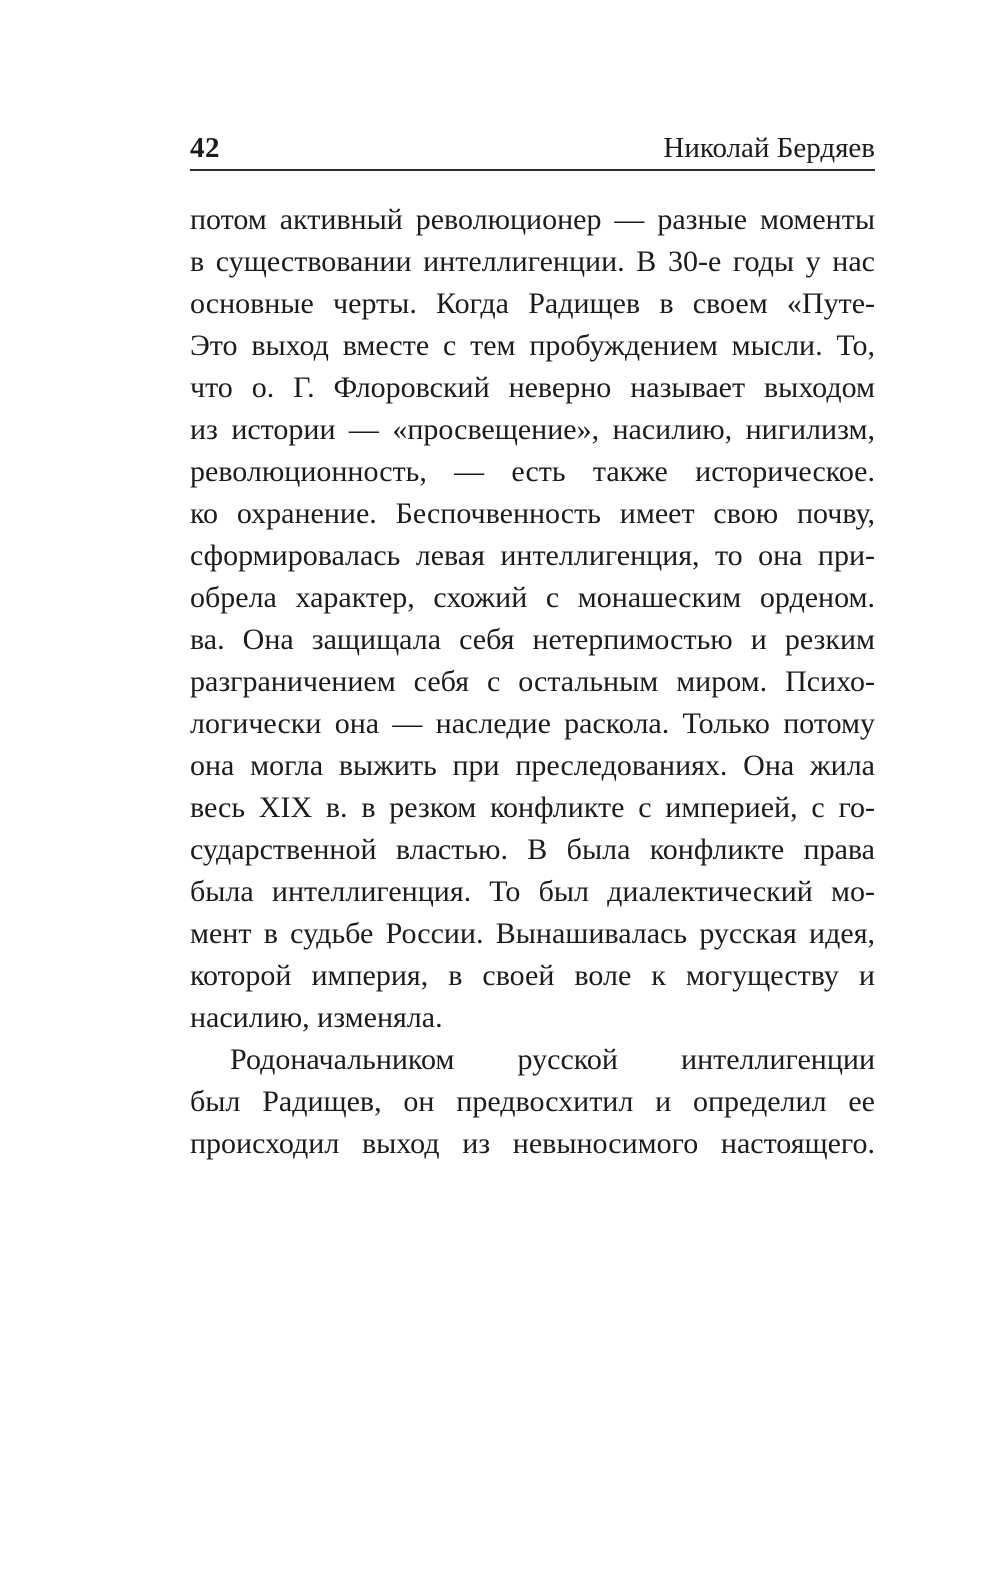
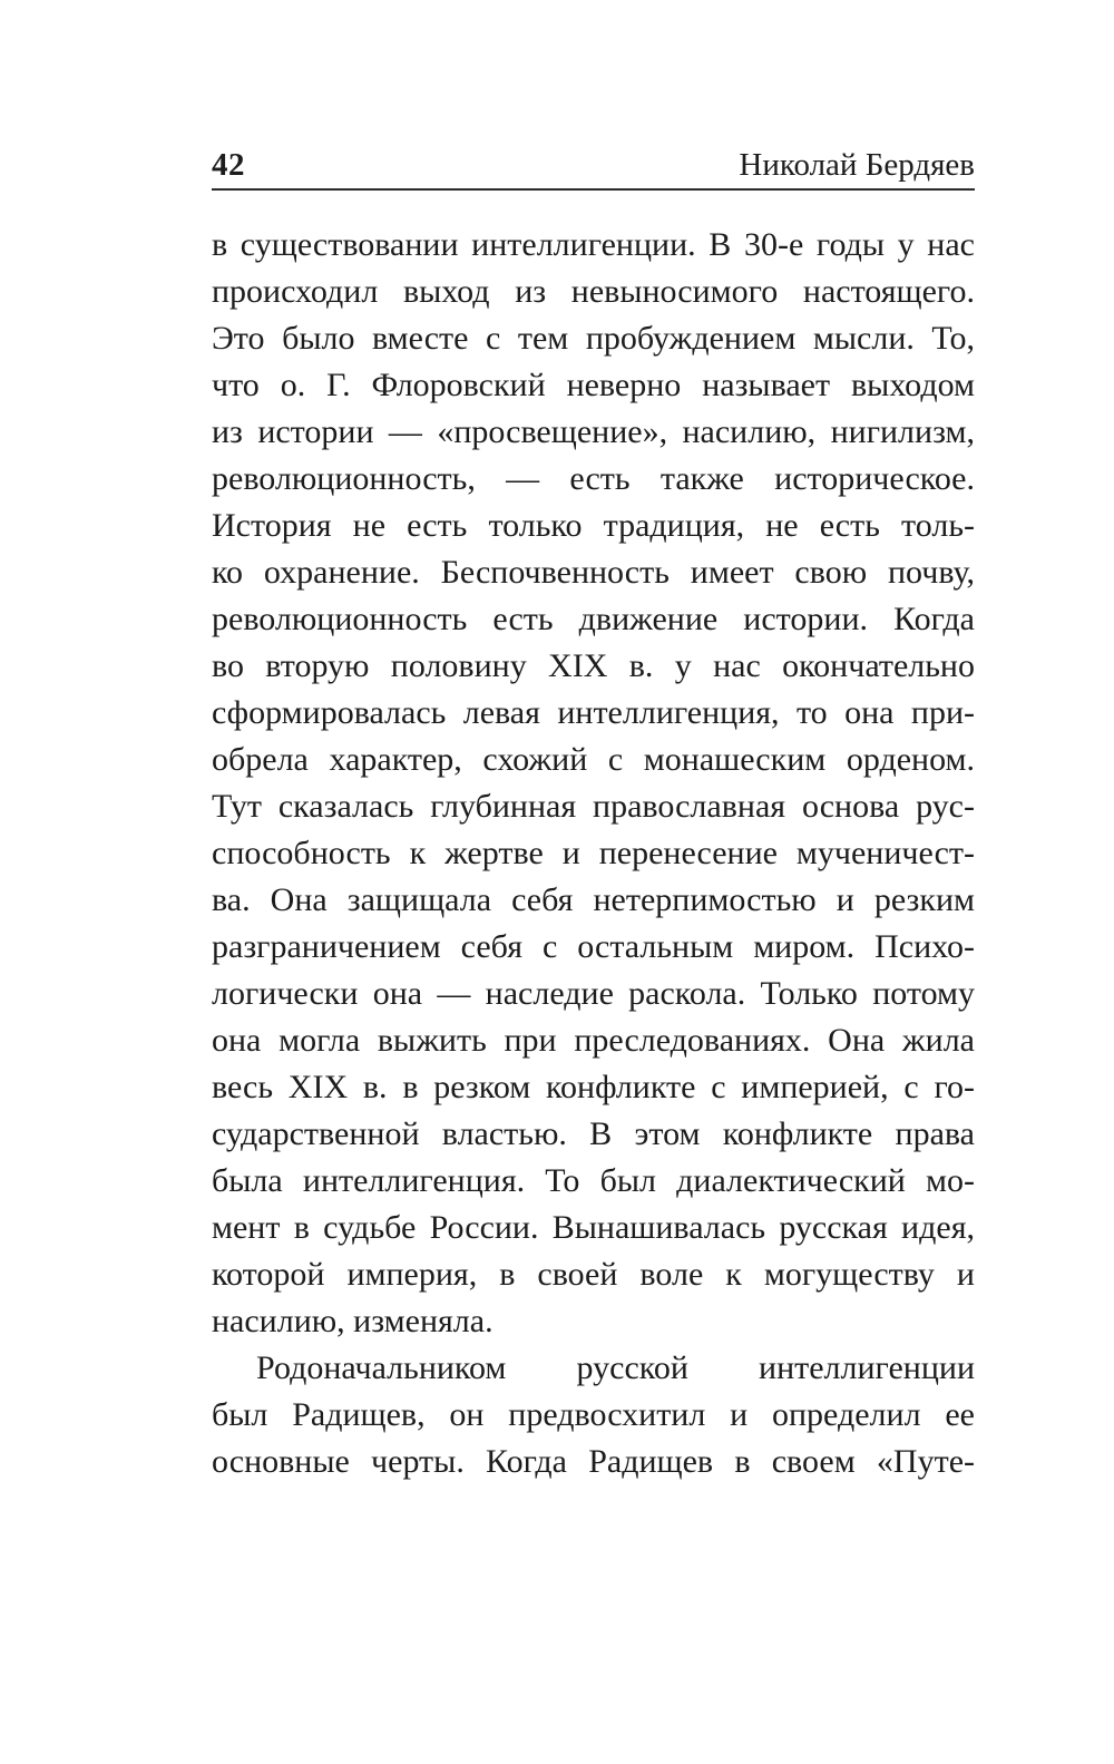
  42
  Николай Бердяев
- потом активный революционер — разные моменты
  в существовании интеллигенции. В 30-е годы у нас
- основные черты. Когда Радищев в своем «Путе-
+ происходил выход из невыносимого настоящего.
- Это выход вместе с тем пробуждением мысли. То,
+ Это было вместе с тем пробуждением мысли. То,
  что о. Г. Флоровский неверно называет выходом
  из истории — «просвещение», насилию, нигилизм,
  революционность, — есть также историческое.
+ История не есть только традиция, не есть толь-
  ко охранение. Беспочвенность имеет свою почву,
+ революционность есть движение истории. Когда
+ во вторую половину XIX в. у нас окончательно
  сформировалась левая интеллигенция, то она при-
  обрела характер, схожий с монашеским орденом.
+ Тут сказалась глубинная православная основа рус-
+ способность к жертве и перенесение мученичест-
  ва. Она защищала себя нетерпимостью и резким
  разграничением себя с остальным миром. Психо-
  логически она — наследие раскола. Только потому
  она могла выжить при преследованиях. Она жила
  весь XIX в. в резком конфликте с империей, с го-
- сударственной властью. В была конфликте права
+ сударственной властью. В этом конфликте права
  была интеллигенция. То был диалектический мо-
  мент в судьбе России. Вынашивалась русская идея,
  которой империя, в своей воле к могуществу и
  насилию, изменяла.
  Родоначальником русской интеллигенции
  был Радищев, он предвосхитил и определил ее
- происходил выход из невыносимого настоящего.
+ основные черты. Когда Радищев в своем «Путе-
